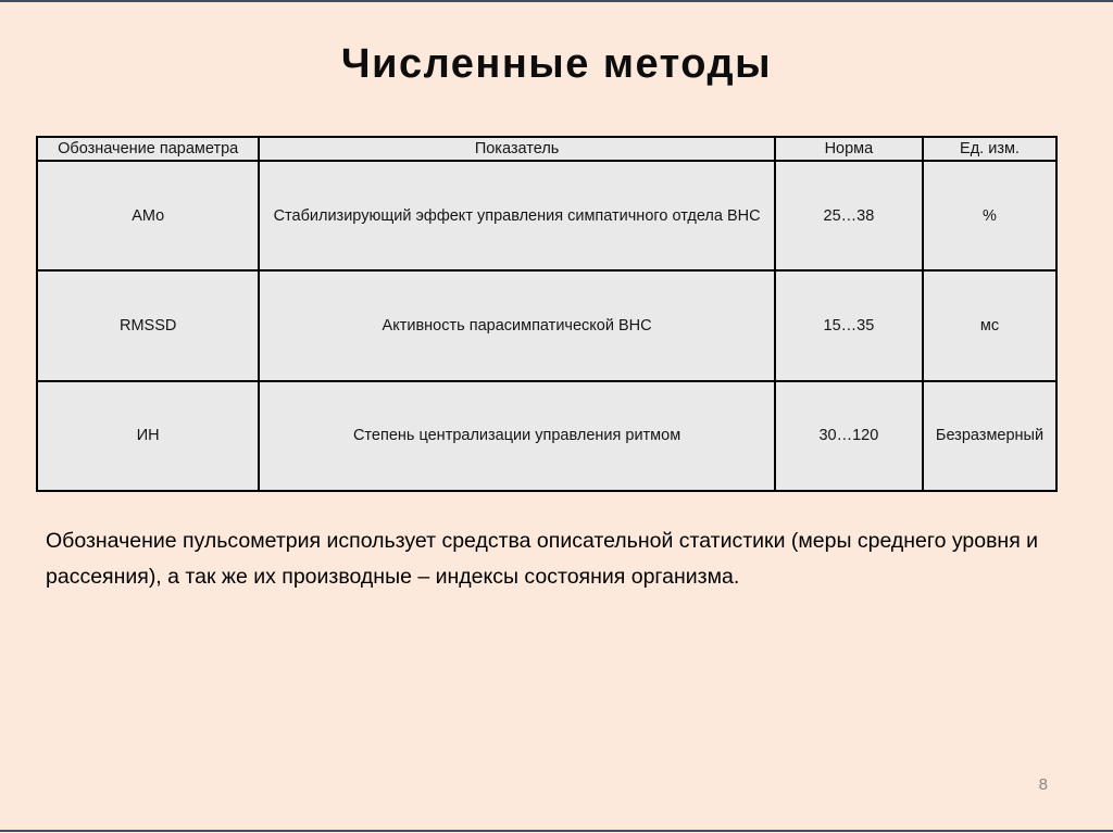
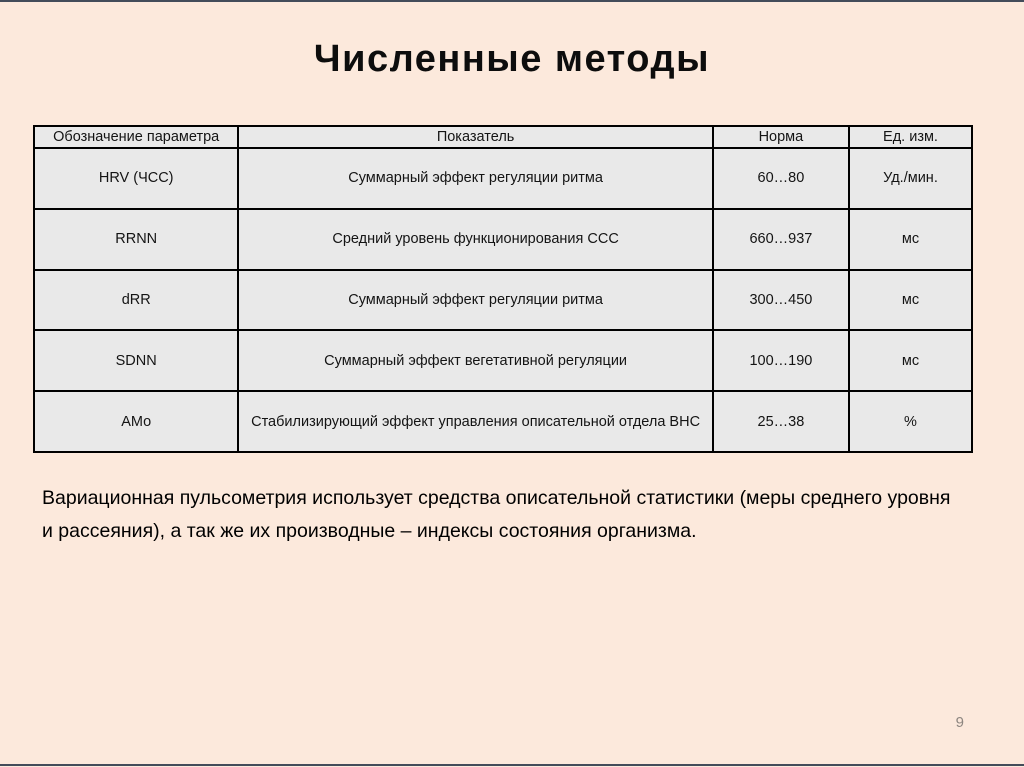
  Численные методы
  Обозначение параметра	Показатель	Норма	Ед. изм.
+ HRV (ЧСС)	Суммарный эффект регуляции ритма	60…80	Уд./мин.
+ RRNN	Средний уровень функционирования ССС	660…937	мс
+ dRR	Суммарный эффект регуляции ритма	300…450	мс
+ SDNN	Суммарный эффект вегетативной регуляции	100…190	мс
- АМо	Стабилизирующий эффект управления симпатичного отдела ВНС	25…38	%
+ АМо	Стабилизирующий эффект управления описательной отдела ВНС	25…38	%
- RMSSD	Активность парасимпатической ВНС	15…35	мс
- ИН	Степень централизации управления ритмом	30…120	Безразмерный
- Обозначение пульсометрия использует средства описательной статистики (меры среднего уровня и рассеяния), а так же их производные – индексы состояния организма.
+ Вариационная пульсометрия использует средства описательной статистики (меры среднего уровня и рассеяния), а так же их производные – индексы состояния организма.
- 8
+ 9
